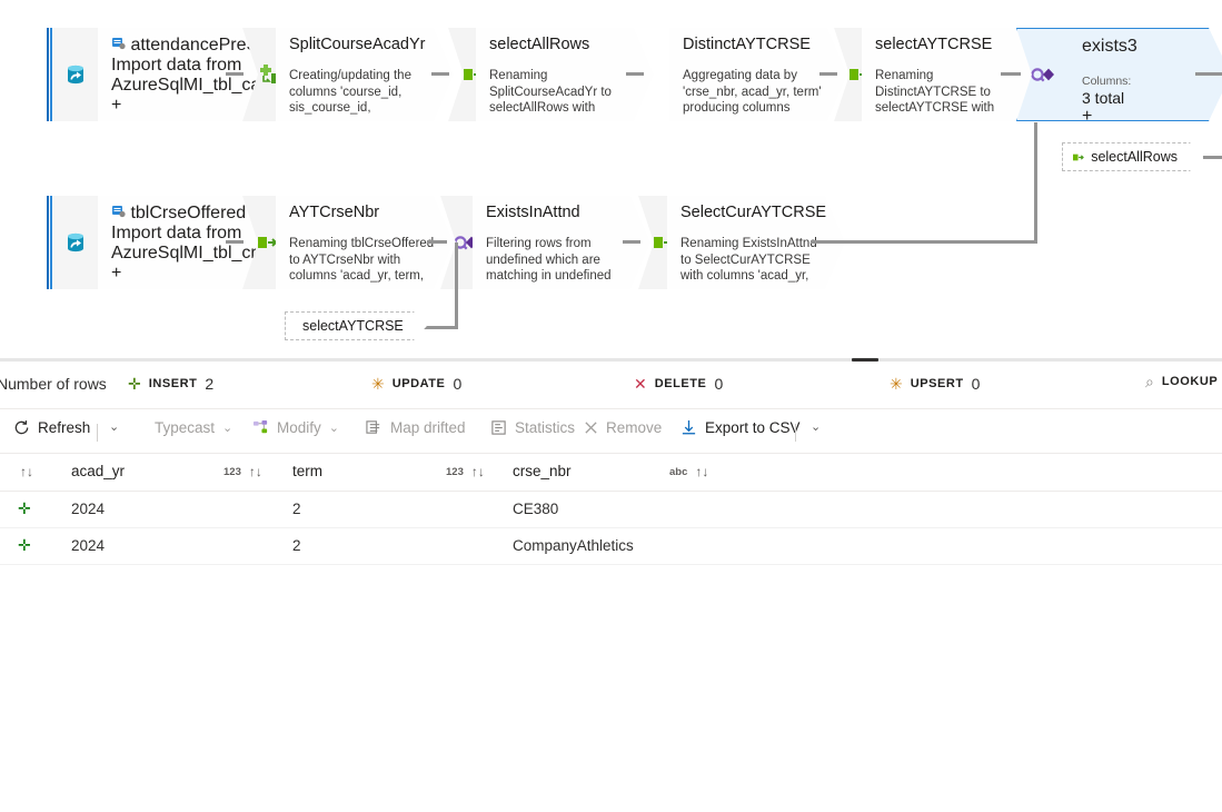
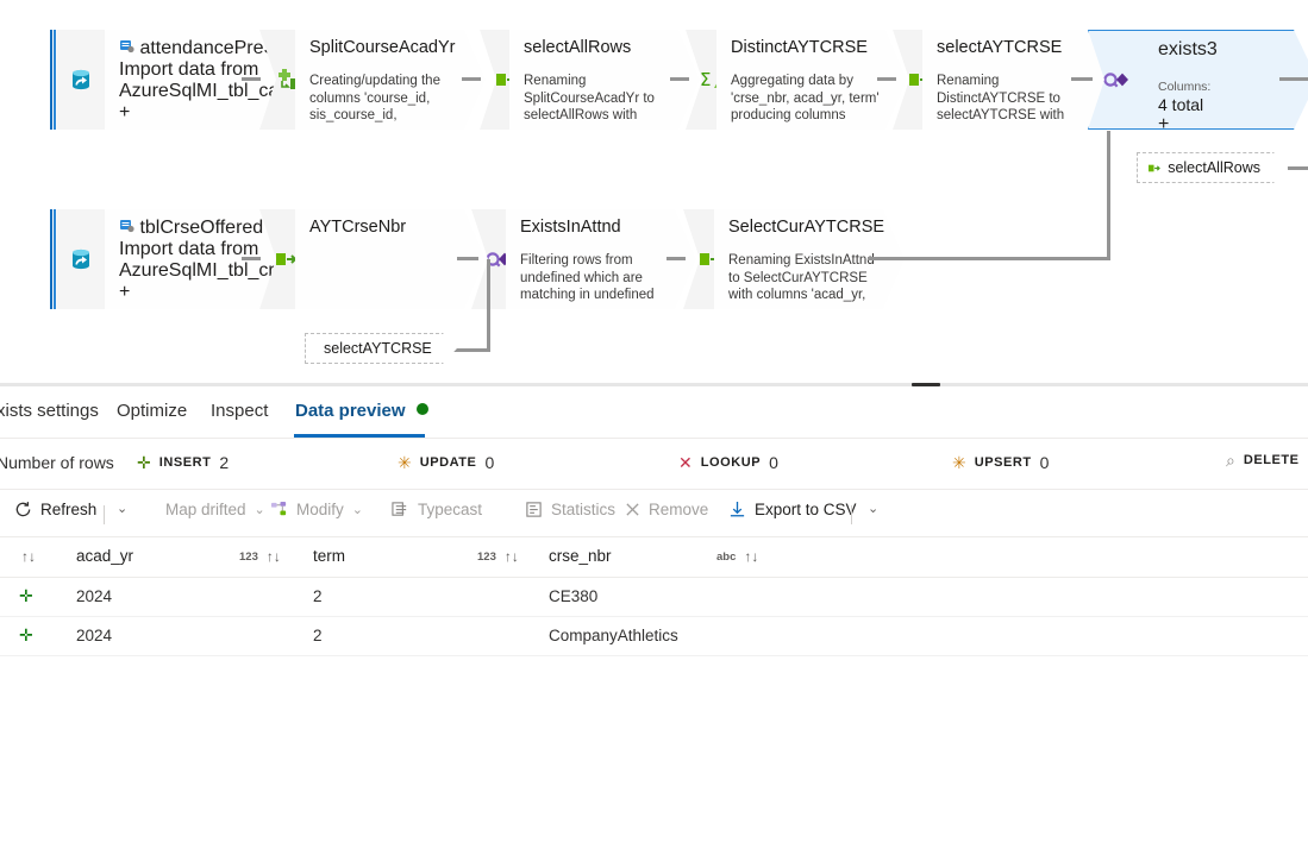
  attendancePre
  +
  SplitCourseAcadYr
  Creating/updating the columns 'course_id, sis_course_id,
  selectAllRows
  Renaming SplitCourseAcadYr to selectAllRows with
+ Σ
  DistinctAYTCRSE
  selectAYTCRSE
  exists3
  Columns:
- 3 total
+ 4 total
  +
  selectAllRows
  tblCrseOffered
  Import data from AzureSqlMI_tbl_cr
  +
  AYTCrseNbr
- Renaming tblCrseOffered to AYTCrseNbr with columns 'acad_yr, term,
  ExistsInAttnd
  Filtering rows from undefined which are matching in undefined
  SelectCurAYTCRSE
  Renaming ExistsInAttnd to SelectCurAYTCRSE with columns 'acad_yr,
  selectAYTCRSE
+ xists settings
+ Optimize
+ Inspect
+ Data preview
  Number of rows
  ✛
  INSERT
  2
  ✳
  UPDATE
  0
  ✕
- DELETE
+ LOOKUP
  0
  ✳
  UPSERT
  0
  ⌕
- LOOKUP
+ DELETE
  Refresh
  ⌄
- Typecast
+ Map drifted
  ⌄
  Modify
  ⌄
- Map drifted
+ Typecast
  Statistics
  Remove
  Export to CS
  ⌄
  ↑↓
  acad_yr
  123
  ↑↓
  term
  123
  ↑↓
  crse_nbr
  abc
  ↑↓
  ✛
  2024
  2
  CE380
  ✛
  2024
  2
  CompanyAthletics
